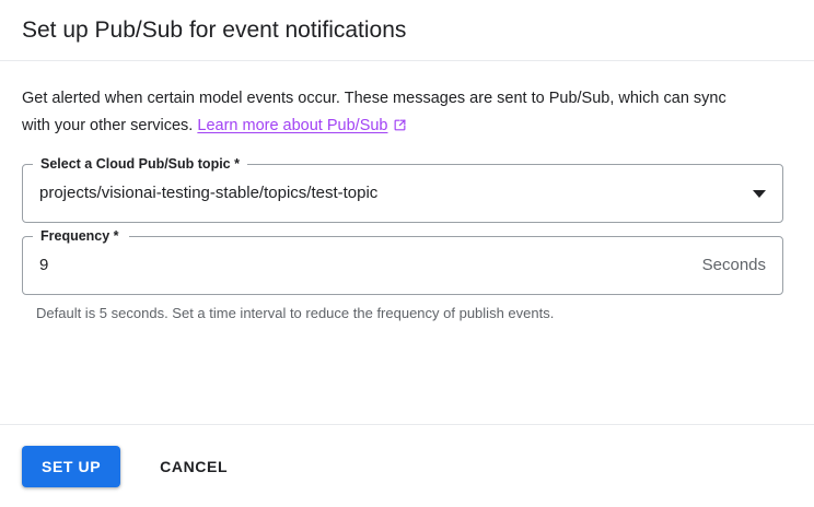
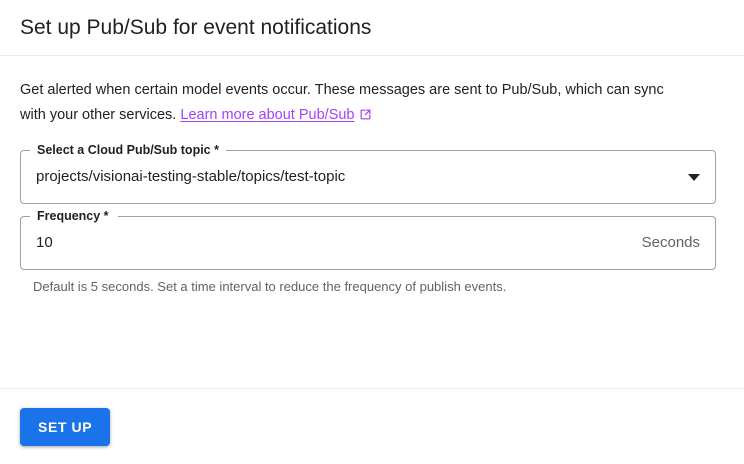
  Set up Pub/Sub for event notifications
  Get alerted when certain model events occur. These messages are sent to Pub/Sub, which can sync with your other services. Learn more about Pub/Sub
  Select a Cloud Pub/Sub topic *
  projects/visionai-testing-stable/topics/test-topic
  Frequency *
- 9
+ 10
  Seconds
  Default is 5 seconds. Set a time interval to reduce the frequency of publish events.
  SET UP
- CANCEL
